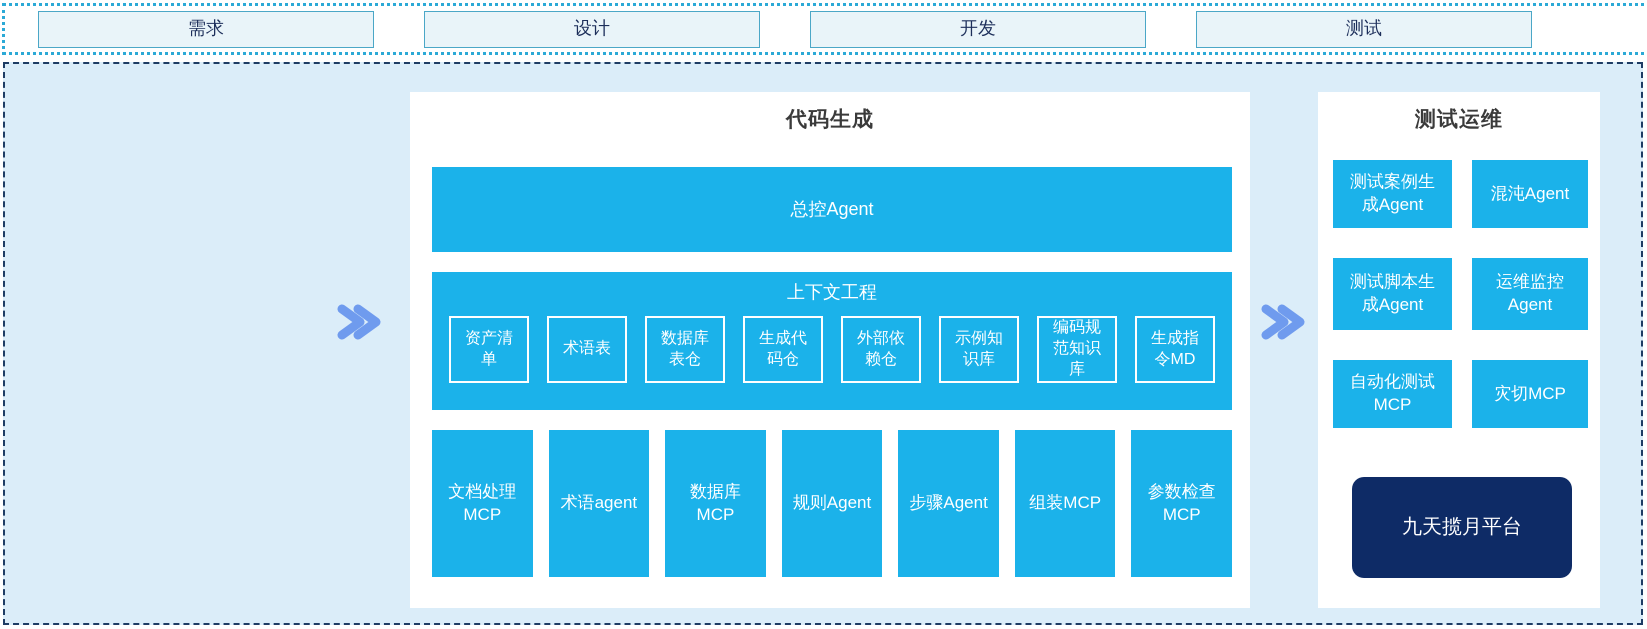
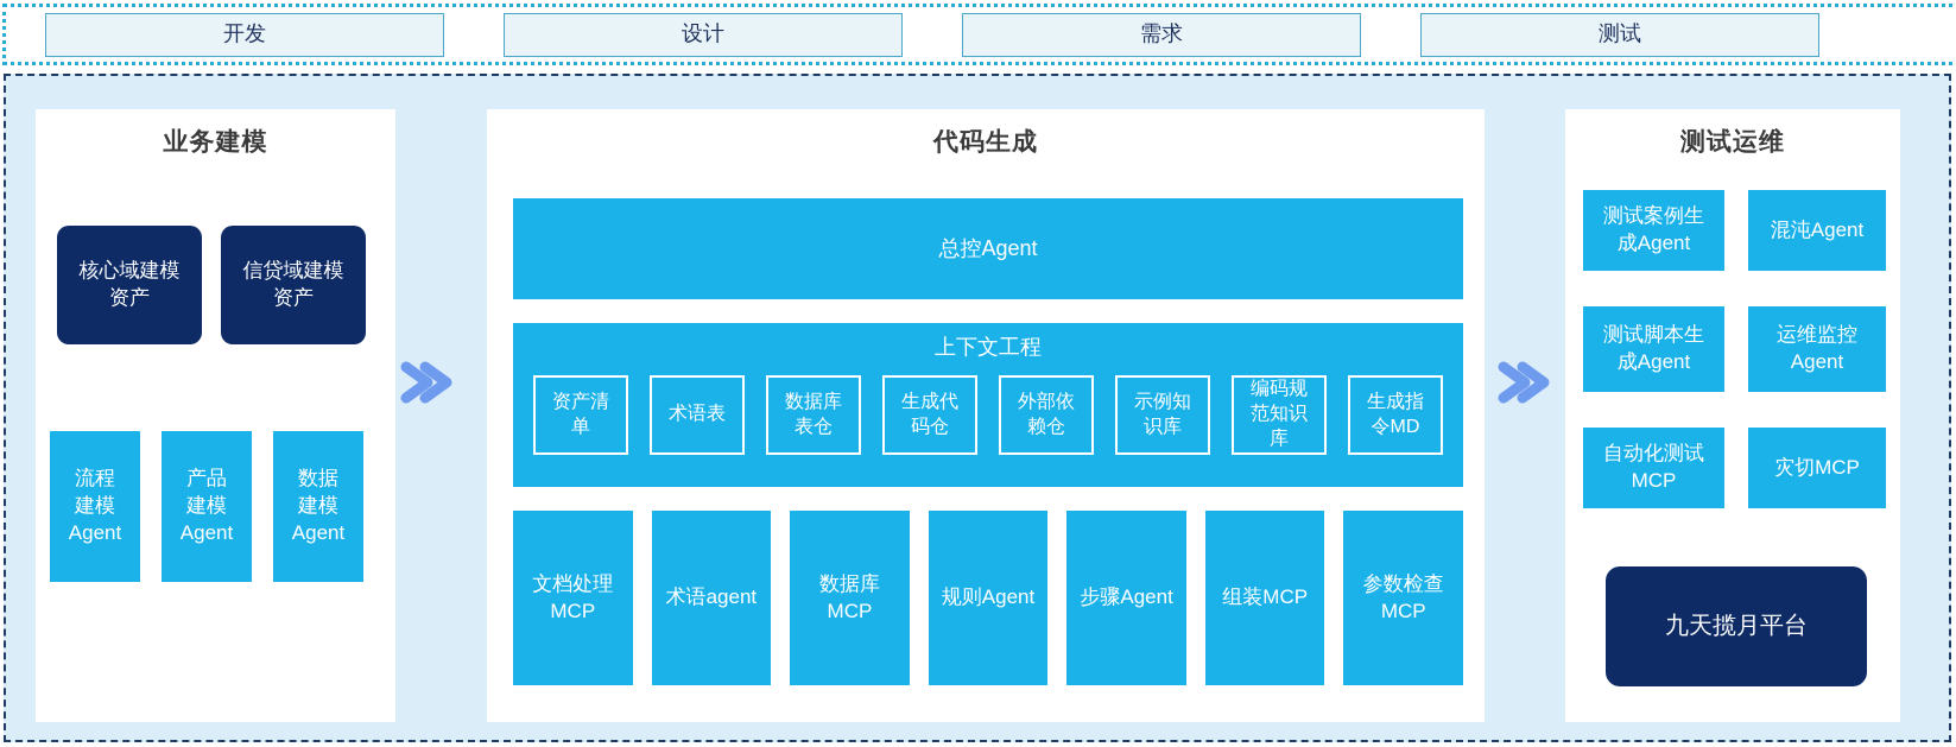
- 需求
+ 开发
  设计
- 开发
+ 需求
  测试
+ 业务建模
+ 核心域建模资产
+ 信贷域建模资产
+ 流程建模Agent
+ 产品建模Agent
+ 数据建模Agent
  代码生成
  总控Agent
  上下文工程
  资产清单
  术语表
  数据库表仓
  生成代码仓
  外部依赖仓
  示例知识库
  编码规范知识库
  生成指令MD
  文档处理MCP
  术语agent
  数据库MCP
  规则Agent
  步骤Agent
  组装MCP
  参数检查MCP
  测试运维
  测试案例生成Agent
  混沌Agent
  测试脚本生成Agent
  运维监控Agent
  自动化测试MCP
  灾切MCP
  九天揽月平台
